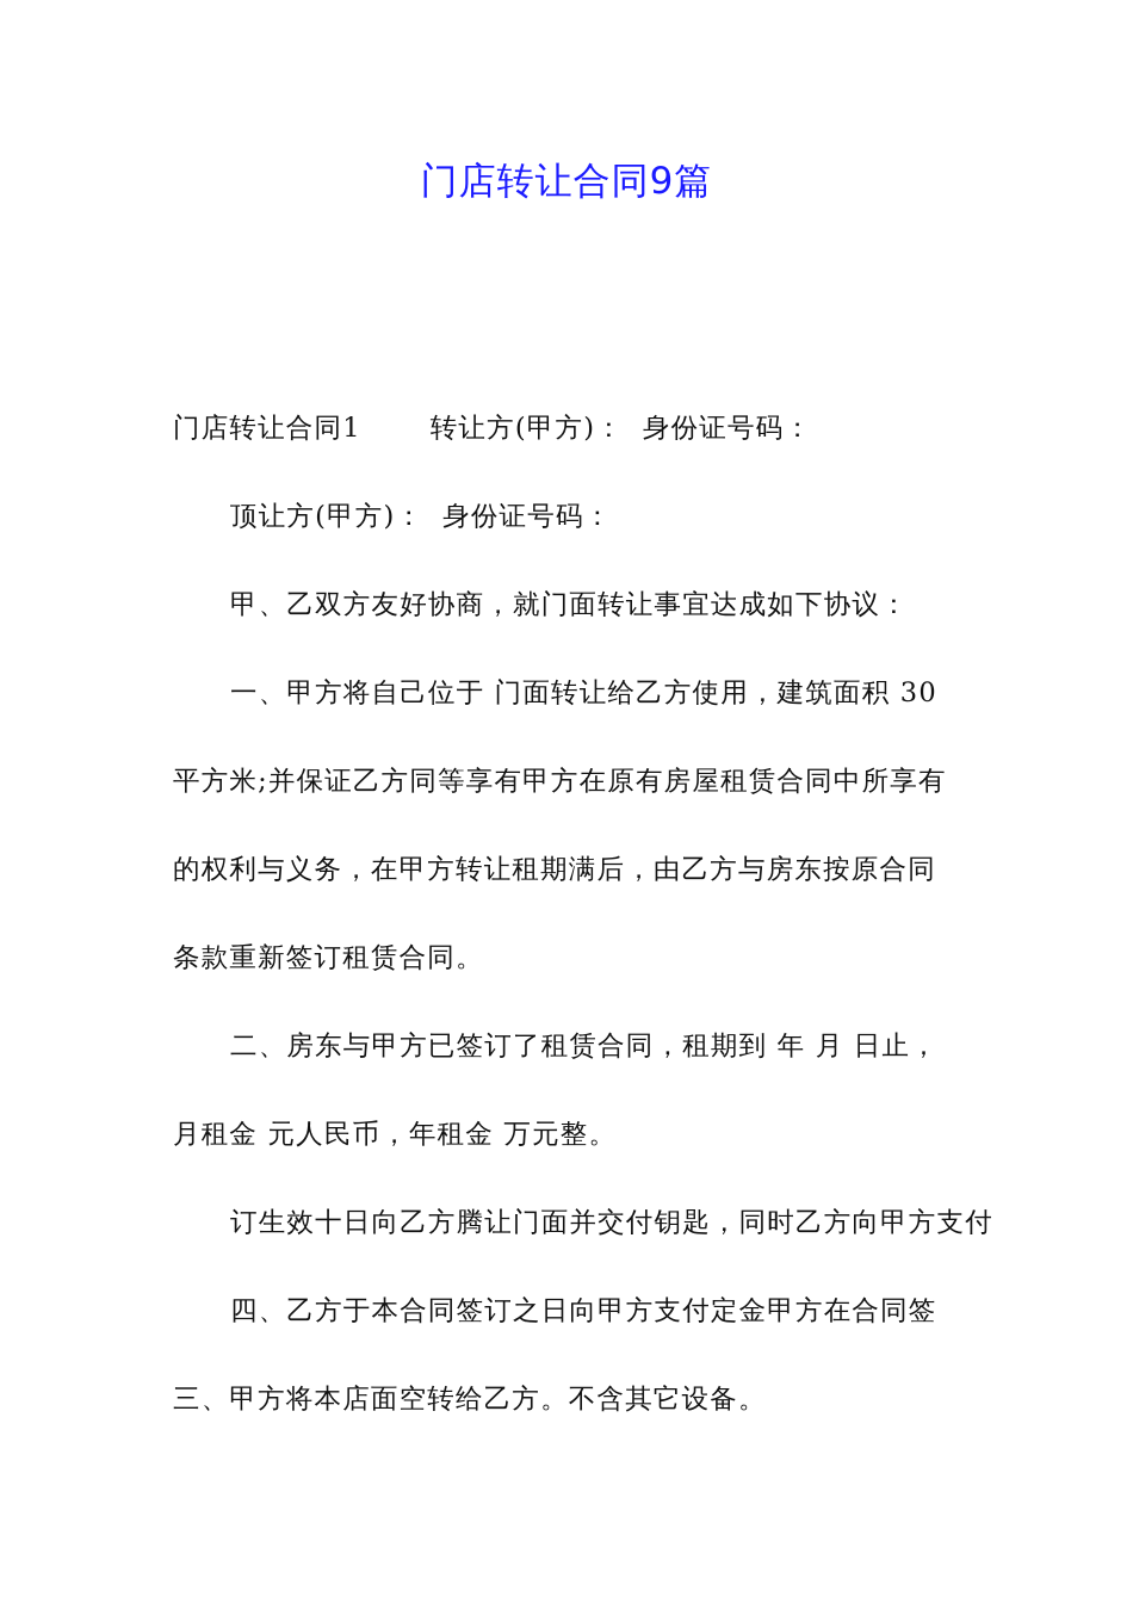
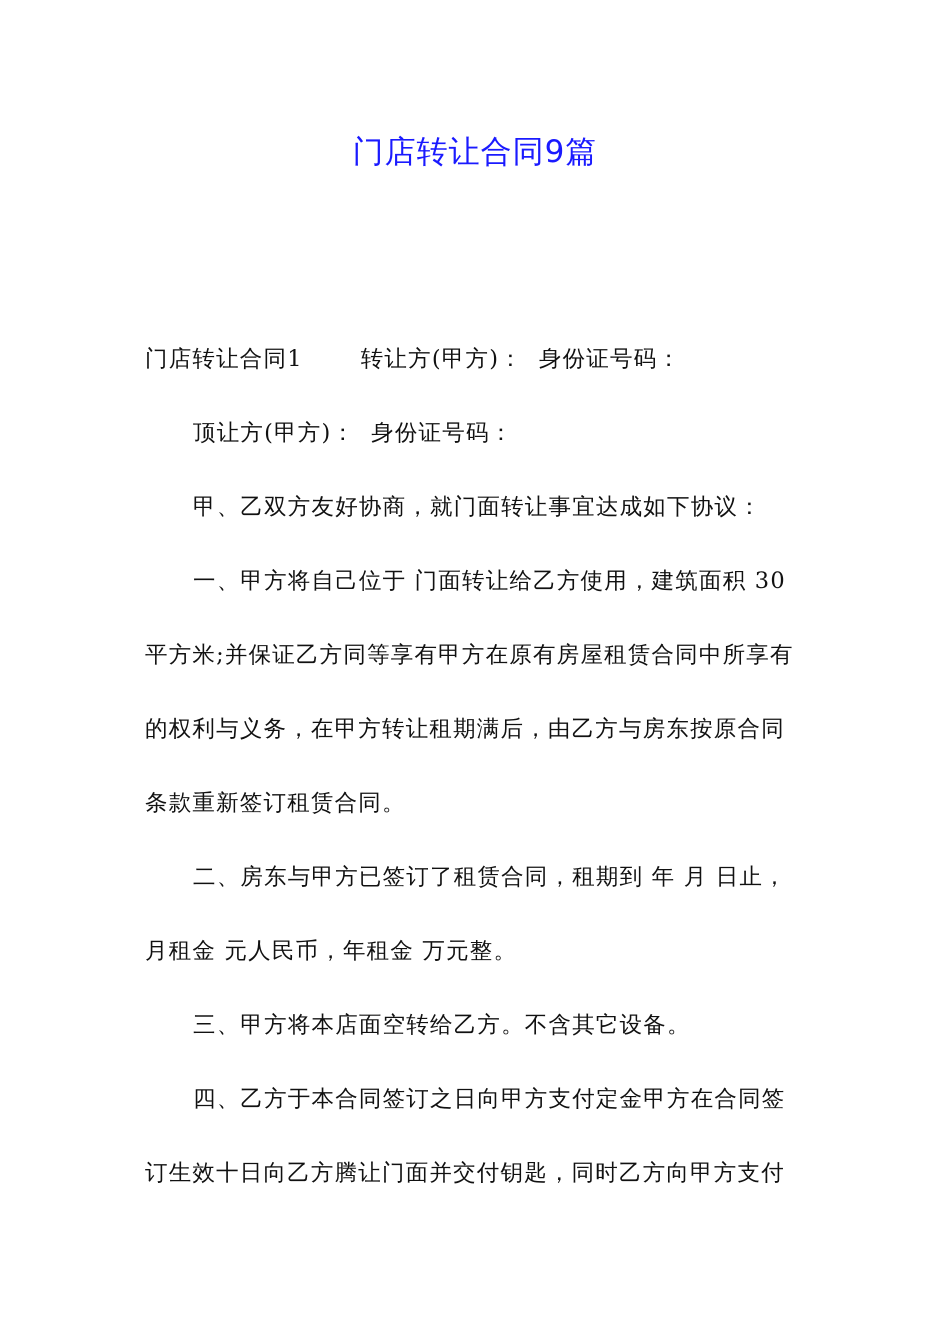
  门店转让合同9篇
  门店转让合同1 转让方(甲方)： 身份证号码：
  顶让方(甲方)： 身份证号码：
  甲、乙双方友好协商，就门面转让事宜达成如下协议：
  一、甲方将自己位于 门面转让给乙方使用，建筑面积 30
  平方米;并保证乙方同等享有甲方在原有房屋租赁合同中所享有
  的权利与义务，在甲方转让租期满后，由乙方与房东按原合同
  条款重新签订租赁合同。
  二、房东与甲方已签订了租赁合同，租期到 年 月 日止，
  月租金 元人民币，年租金 万元整。
- 订生效十日向乙方腾让门面并交付钥匙，同时乙方向甲方支付
+ 三、甲方将本店面空转给乙方。不含其它设备。
  四、乙方于本合同签订之日向甲方支付定金甲方在合同签
- 三、甲方将本店面空转给乙方。不含其它设备。
+ 订生效十日向乙方腾让门面并交付钥匙，同时乙方向甲方支付
